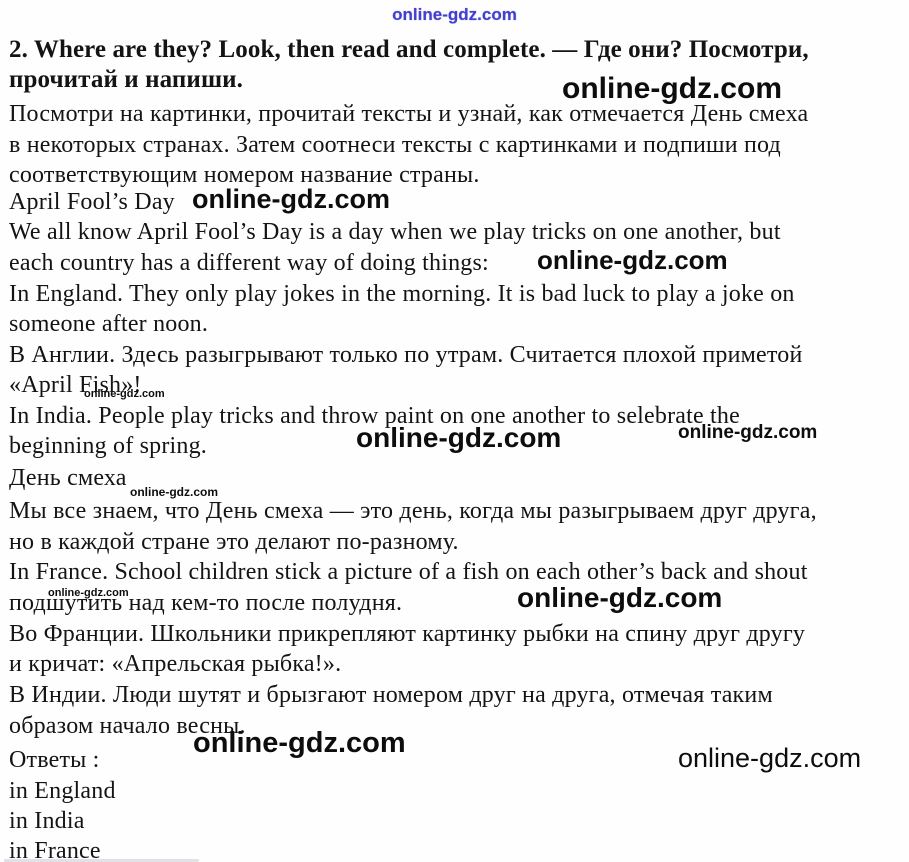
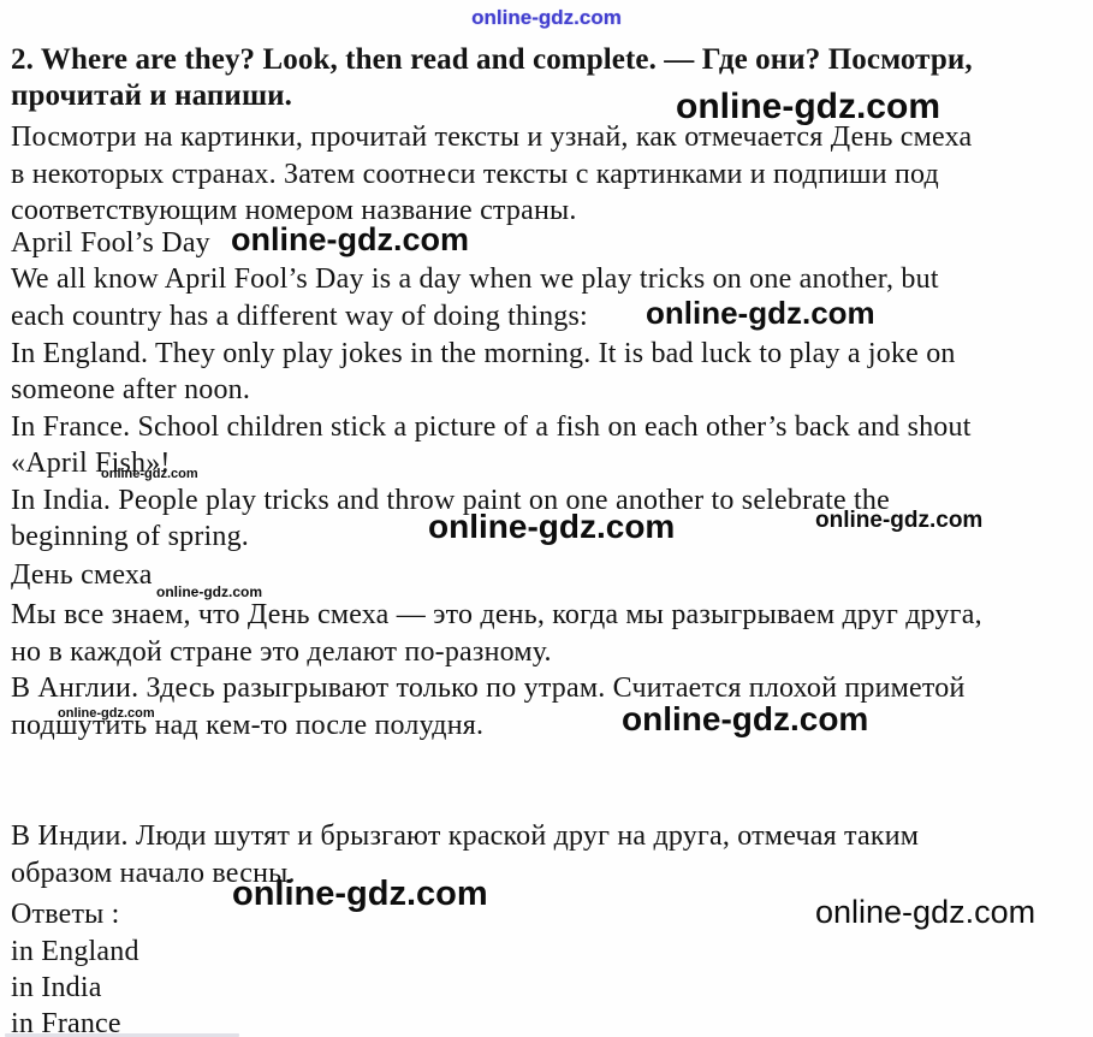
  online-gdz.com
  online-gdz.com
  online-gdz.com
  online-gdz.com
  online-gdz.com
  online-gdz.com
  online-gdz.com
  online-gdz.com
  online-gdz.com
  online-gdz.com
  online-gdz.com
  online-gdz.com
  2. Where are they? Look, then read and complete. — Где они? Посмотри,
  прочитай и напиши.
  Посмотри на картинки, прочитай тексты и узнай, как отмечается День смеха
  в некоторых странах. Затем соотнеси тексты с картинками и подпиши под
  соответствующим номером название страны.
  April Fool’s Day
  We all know April Fool’s Day is a day when we play tricks on one another, but
  each country has a different way of doing things:
  In England. They only play jokes in the morning. It is bad luck to play a joke on
  someone after noon.
- В Англии. Здесь разыгрывают только по утрам. Считается плохой приметой
+ In France. School children stick a picture of a fish on each other’s back and shout
  «April Fish»!
  In India. People play tricks and throw paint on one another to selebrate the
  beginning of spring.
  День смеха
  Мы все знаем, что День смеха — это день, когда мы разыгрываем друг друга,
  но в каждой стране это делают по-разному.
- In France. School children stick a picture of a fish on each other’s back and shout
+ В Англии. Здесь разыгрывают только по утрам. Считается плохой приметой
  подшутить над кем-то после полудня.
- Во Франции. Школьники прикрепляют картинку рыбки на спину друг другу
- и кричат: «Апрельская рыбка!».
- В Индии. Люди шутят и брызгают номером друг на друга, отмечая таким
+ В Индии. Люди шутят и брызгают краской друг на друга, отмечая таким
  образом начало весны.
  Ответы :
  in England
  in India
  in France
